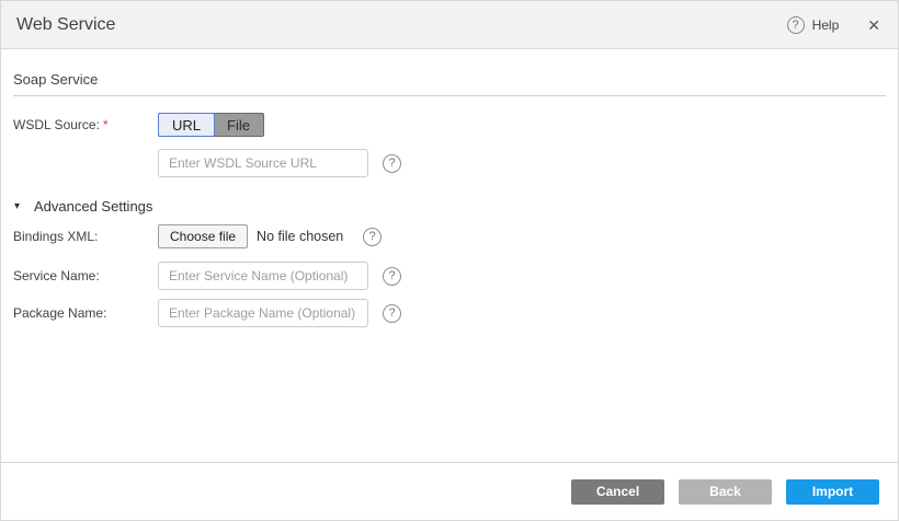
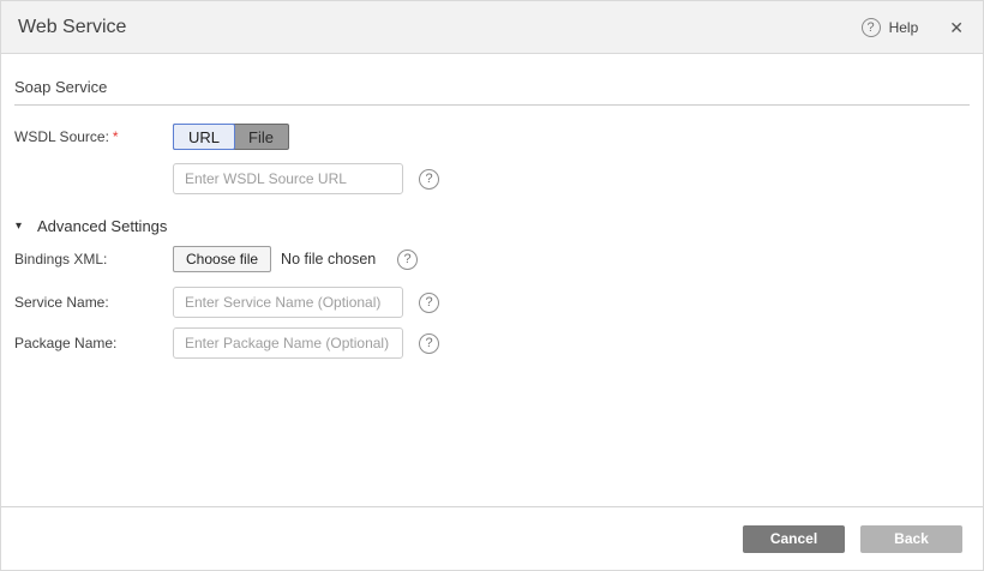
  Web Service
  ?
  Help
  ✕
  Soap Service
  WSDL Source: *
  URL
  File
  Enter WSDL Source URL
  ?
  ▾
  Advanced Settings
  Bindings XML:
  Choose file
  No file chosen
  ?
  Service Name:
  Enter Service Name (Optional)
  ?
  Package Name:
  Enter Package Name (Optional)
  ?
  Cancel
  Back
- Import
